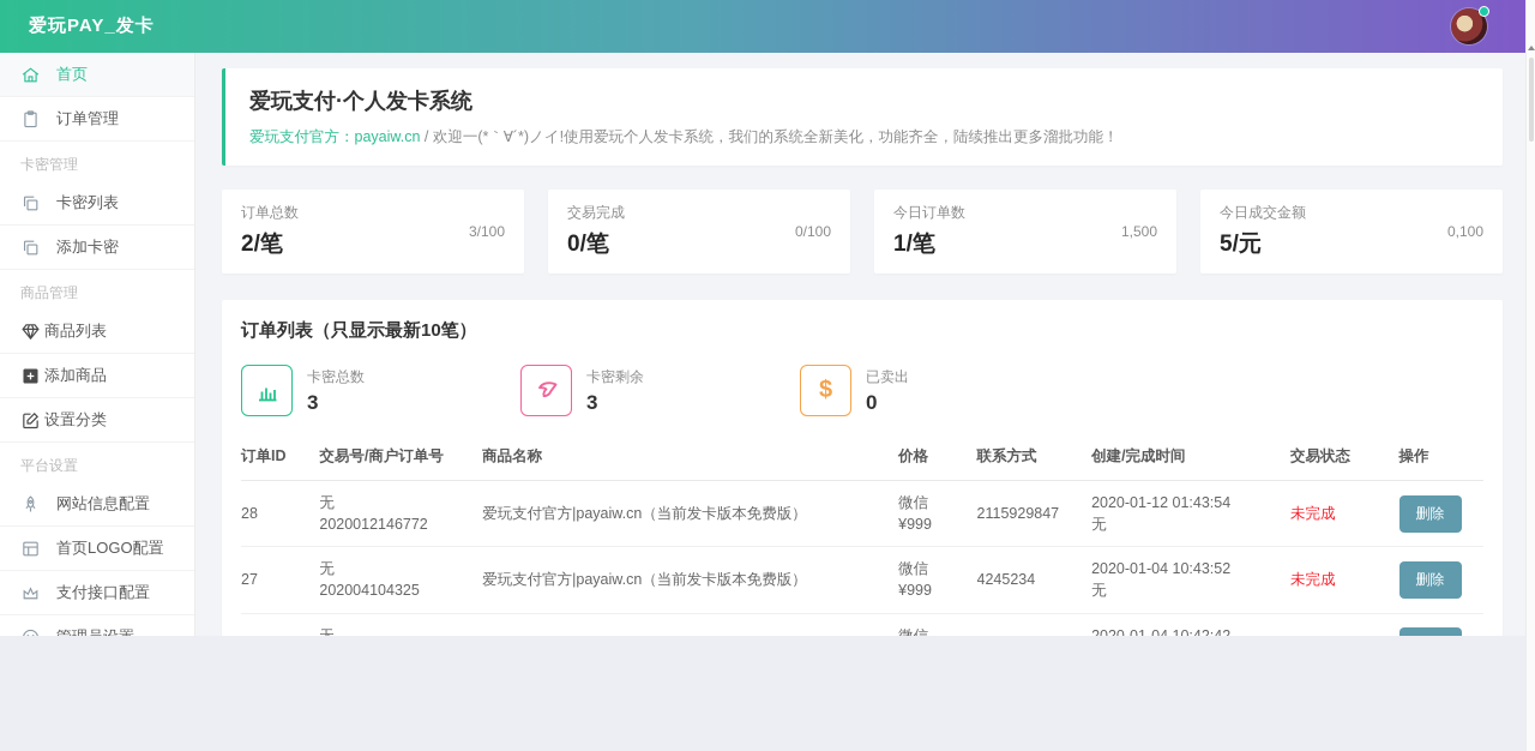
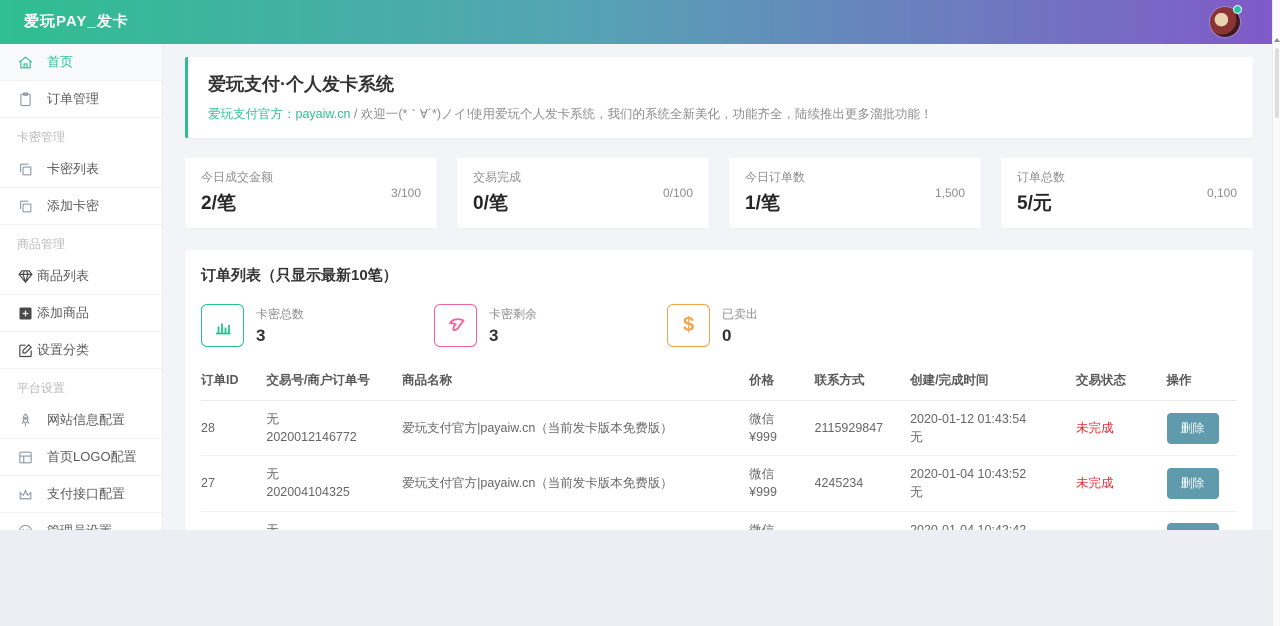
  爱玩PAY_发卡
  首页
  订单管理
  卡密管理
  卡密列表
  添加卡密
  商品管理
  商品列表
  添加商品
  设置分类
  平台设置
  网站信息配置
  首页LOGO配置
  支付接口配置
  爱玩支付·个人发卡系统
  爱玩支付官方：payaiw.cn / 欢迎一(*｀∀´*)ノイ!使用爱玩个人发卡系统，我们的系统全新美化，功能齐全，陆续推出更多溜批功能！
- 订单总数
+ 今日成交金额
  2/笔
  3/100
  交易完成
  0/笔
  0/100
  今日订单数
  1/笔
  1,500
- 今日成交金额
+ 订单总数
  5/元
  0,100
  订单列表（只显示最新10笔）
  卡密总数
  3
  卡密剩余
  3
  $
  已卖出
  0
  订单ID	交易号/商户订单号	商品名称	价格	联系方式	创建/完成时间	交易状态	操作
  28	无 2020012146772	爱玩支付官方|payaiw.cn（当前发卡版本免费版）	微信 ¥999	2115929847	2020-01-12 01:43:54 无	未完成	删除
  27	无 202004104325	爱玩支付官方|payaiw.cn（当前发卡版本免费版）	微信 ¥999	4245234	2020-01-04 10:43:52 无	未完成	删除
